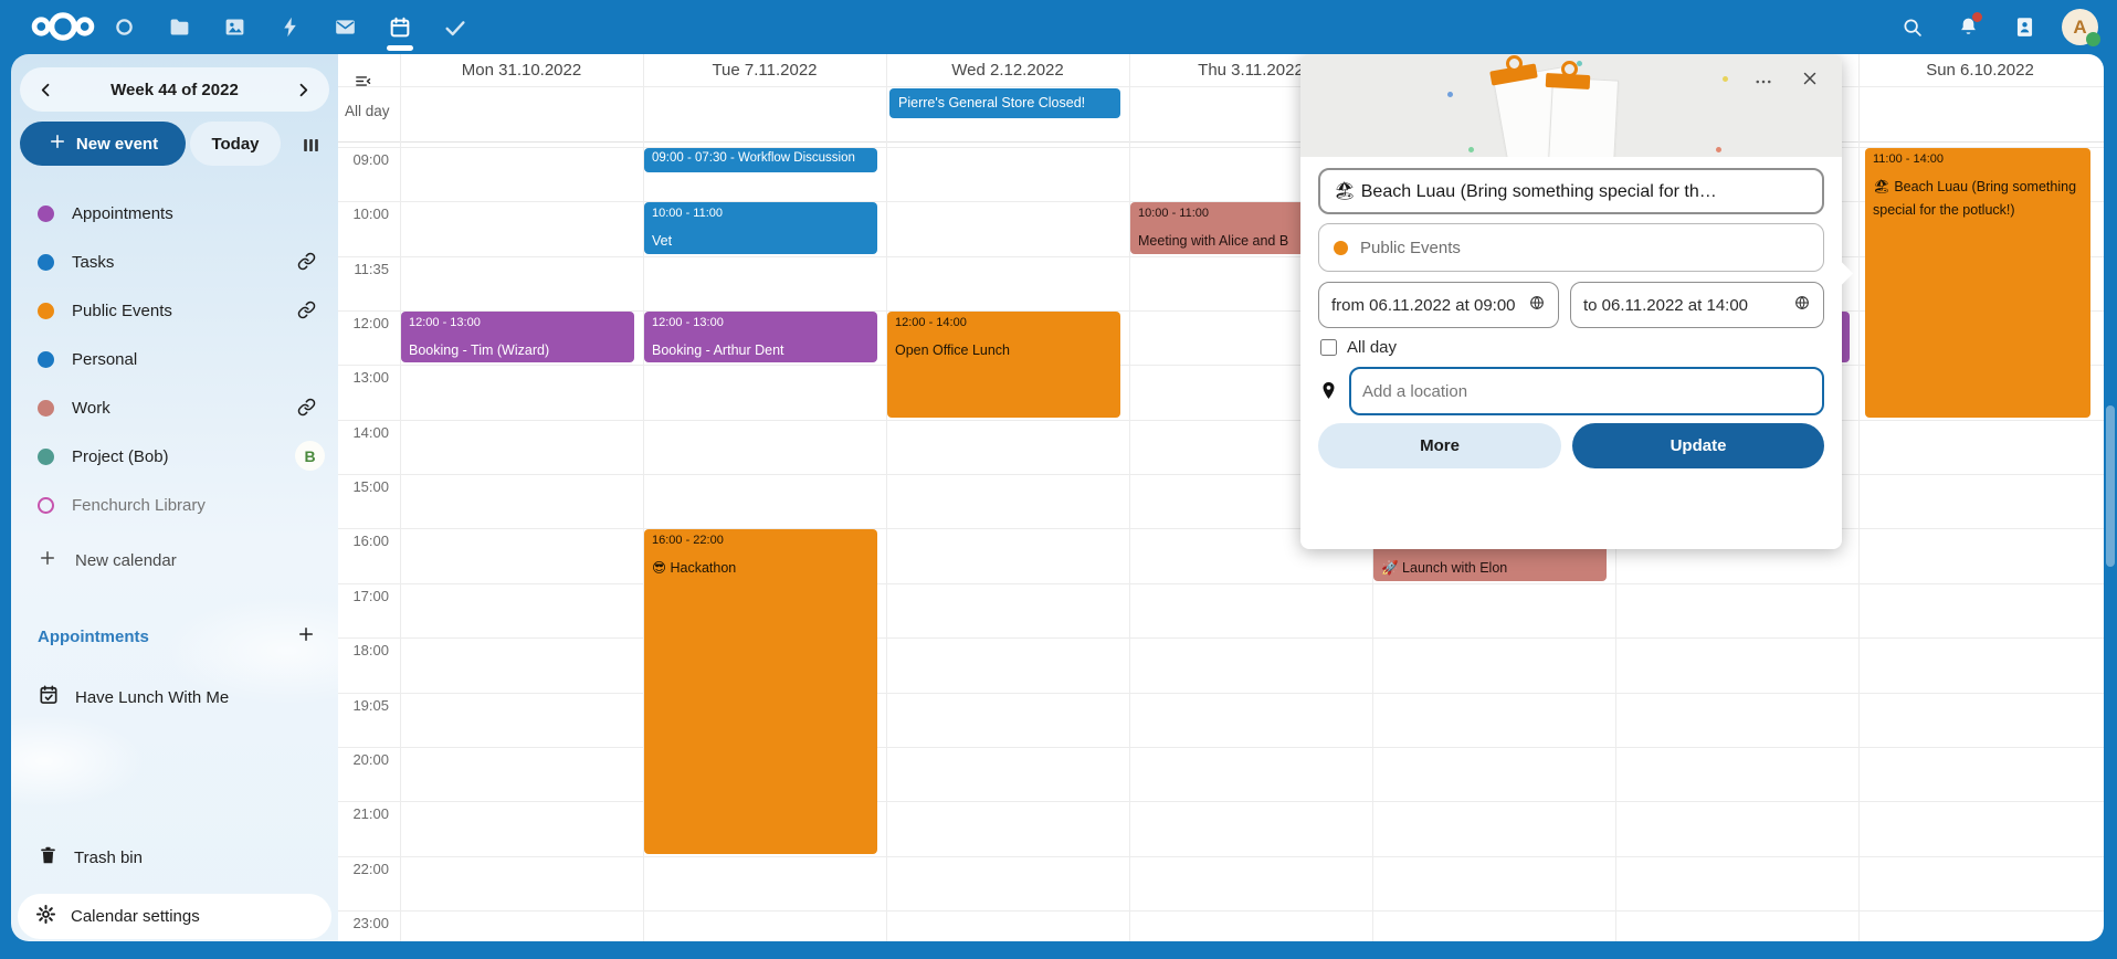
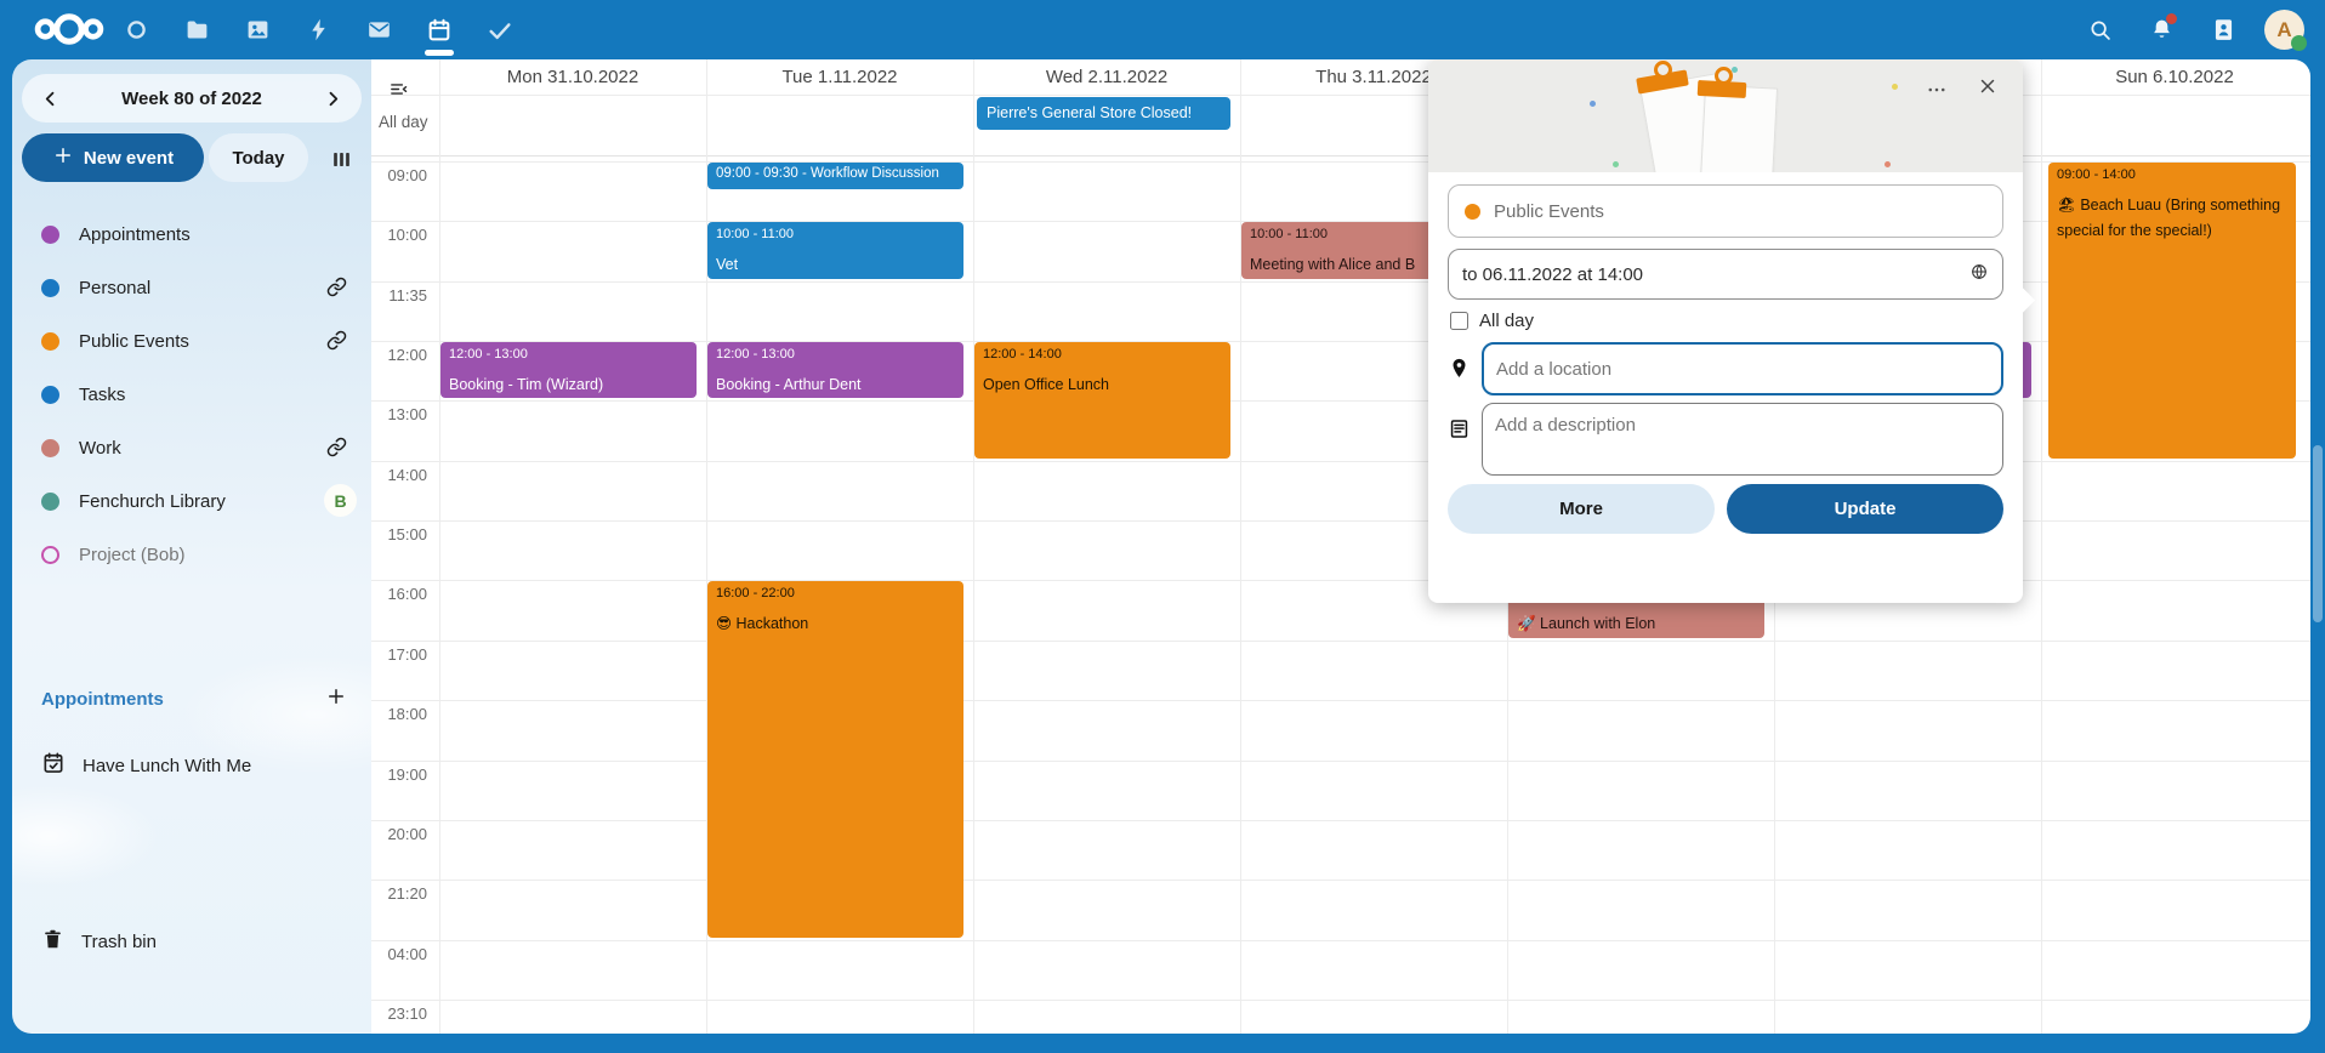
  09:00
  10:00
  11:35
  12:00
  13:00
  14:00
  15:00
  16:00
  17:00
  18:00
- 19:05
+ 19:00
  20:00
- 21:00
+ 21:20
- 22:00
+ 04:00
- 23:00
+ 23:10
  Mon 31.10.2022
- Tue 7.11.2022
+ Tue 1.11.2022
- Wed 2.12.2022
+ Wed 2.11.2022
  Thu 3.11.2022
  Sun 6.10.2022
  Pierre's General Store Closed!
- 09:00 - 07:30 - Workflow Discussion
+ 09:00 - 09:30 - Workflow Discussion
  10:00 - 11:00
  Vet
  12:00 - 13:00
  Booking - Tim (Wizard)
  12:00 - 13:00
  Booking - Arthur Dent
  12:00 - 14:00
  Open Office Lunch
  10:00 - 11:00
  Meeting with Alice and B
  🚀 Launch with Elon
  16:00 - 22:00
  😎 Hackathon
- 11:00 - 14:00
+ 09:00 - 14:00
- 🏖 Beach Luau (Bring something special for the potluck!)
+ 🏖 Beach Luau (Bring something special for the special!)
  All day
- Week 44 of 2022
+ Week 80 of 2022
  New event
  Today
  Appointments
- Tasks
+ Personal
  Public Events
- Personal
+ Tasks
  Work
- Project (Bob)
+ Fenchurch Library
  B
- Fenchurch Library
+ Project (Bob)
- New calendar
  Appointments
  Have Lunch With Me
  Trash bin
- Calendar settings
- 🏖 Beach Luau (Bring something special for th…
  Public Events
- from 06.11.2022 at 09:00
  to 06.11.2022 at 14:00
  All day
  Add a location
+ Add a description
  More
  Update
  A
